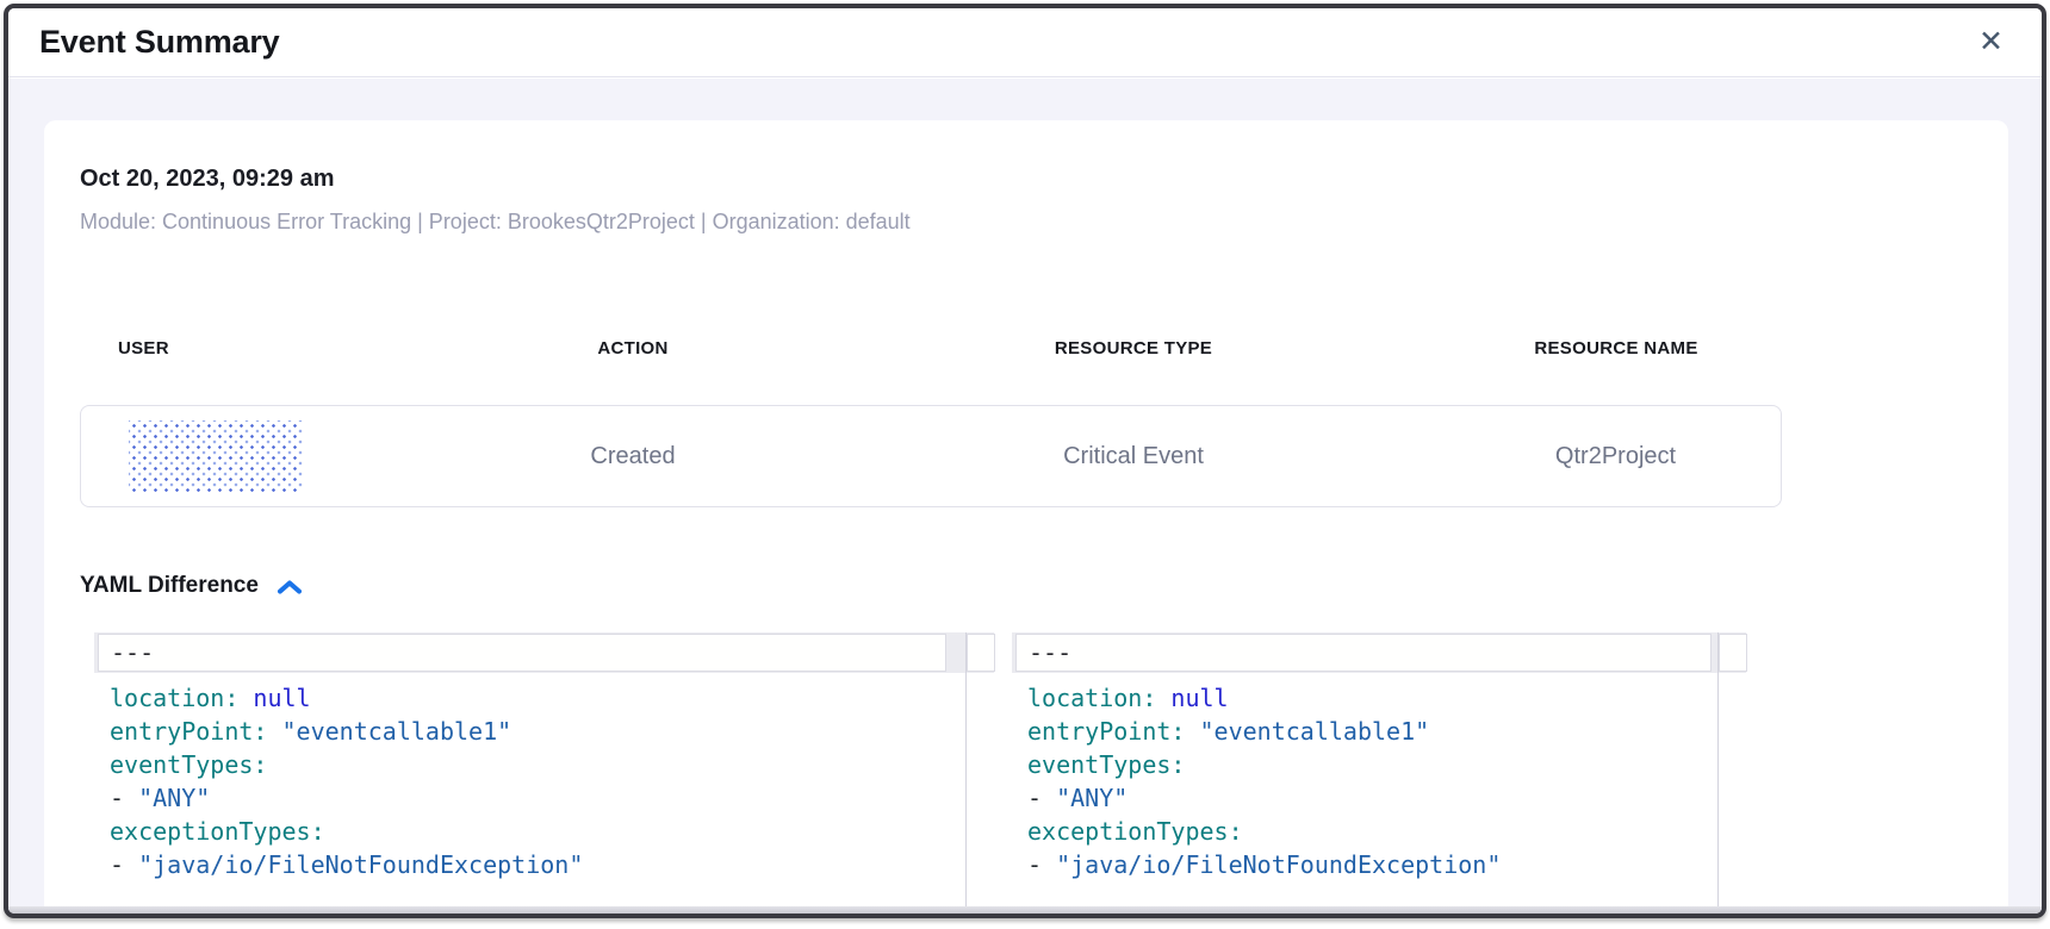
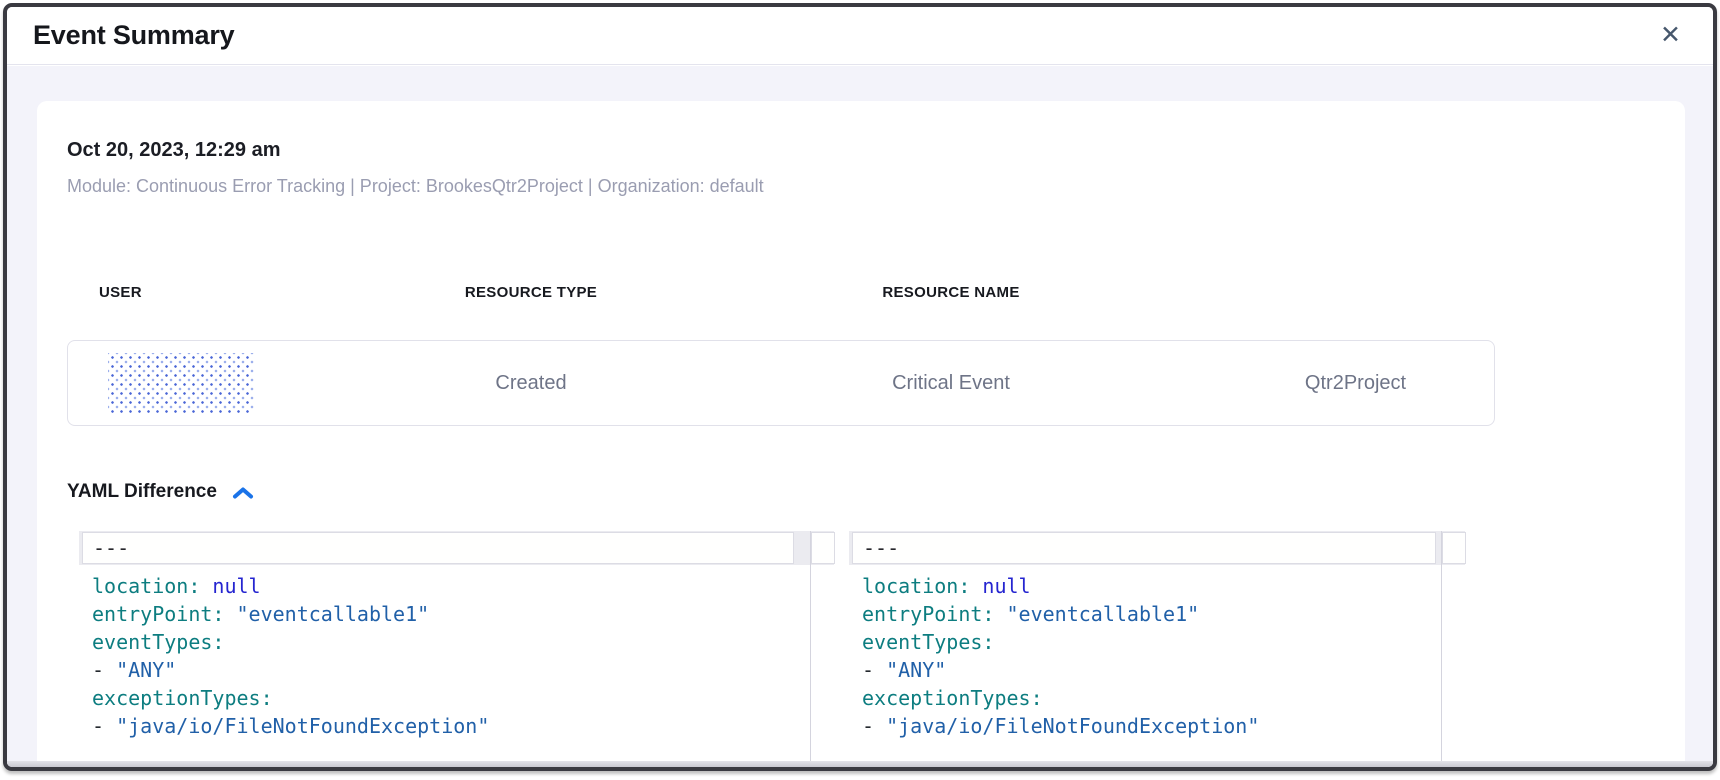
  Event Summary
  ✕
- Oct 20, 2023, 09:29 am
+ Oct 20, 2023, 12:29 am
  Module: Continuous Error Tracking | Project: BrookesQtr2Project | Organization: default
  USER
- ACTION
  RESOURCE TYPE
  RESOURCE NAME
  Created
  Critical Event
  Qtr2Project
  YAML Difference
  ---
  location: null
  entryPoint: "eventcallable1"
  eventTypes:
  - "ANY"
  exceptionTypes:
  - "java/io/FileNotFoundException"
  ---
  location: null
  entryPoint: "eventcallable1"
  eventTypes:
  - "ANY"
  exceptionTypes:
  - "java/io/FileNotFoundException"
